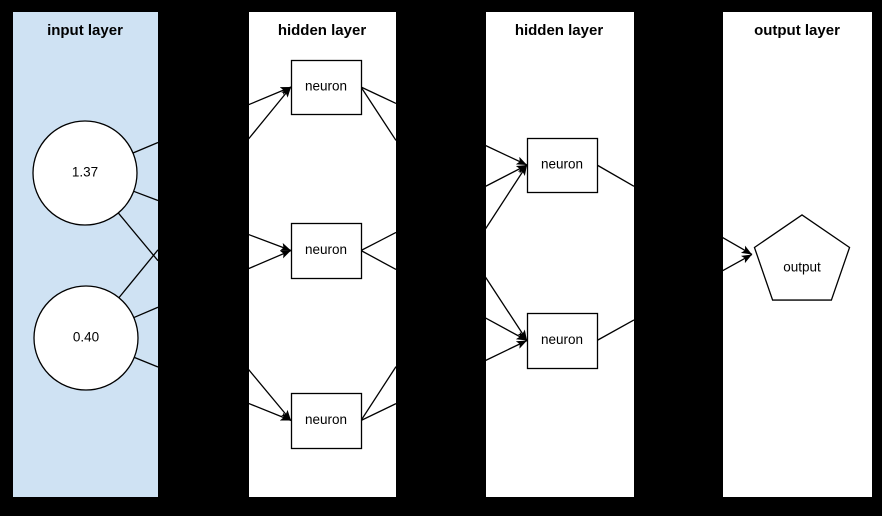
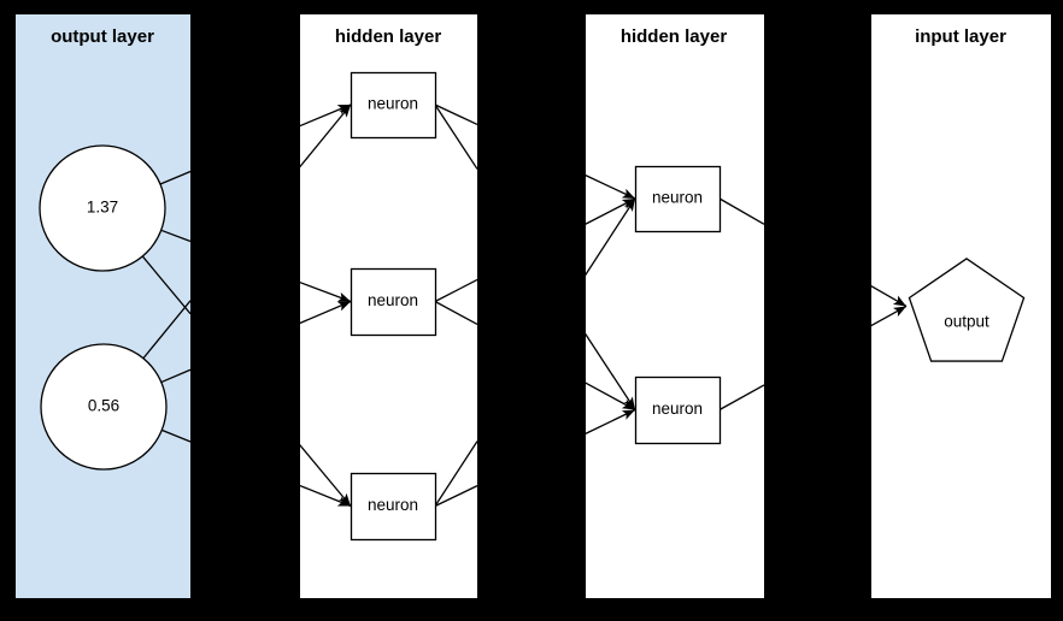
  1.37
- 0.40
+ 0.56
  neuron
  neuron
  neuron
  neuron
  neuron
  output
- input layer
+ output layer
  hidden layer
  hidden layer
- output layer
+ input layer
